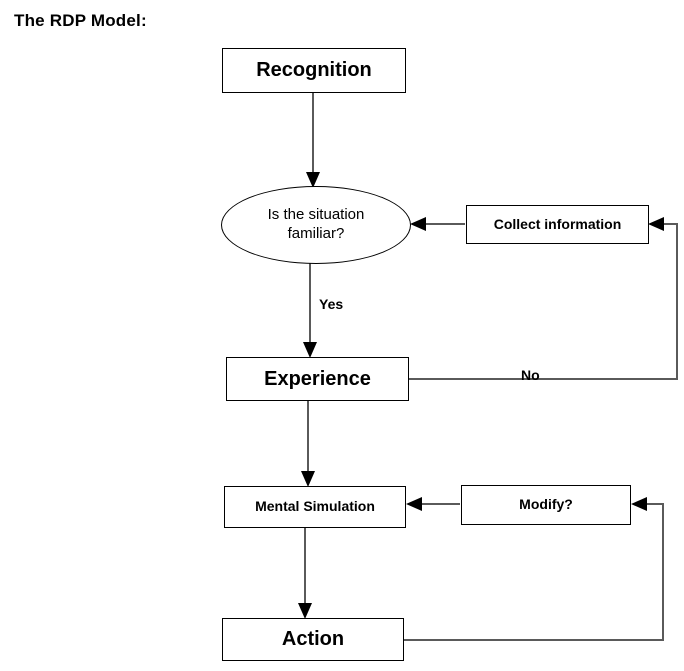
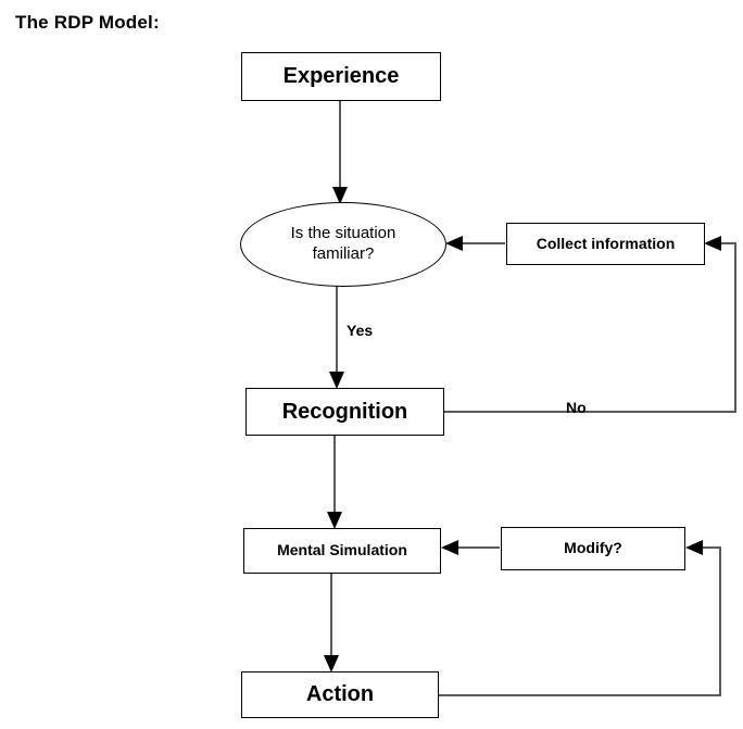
  The RDP Model:
- Recognition
+ Experience
  Is the situation
  familiar?
  Collect information
- Experience
+ Recognition
  Mental Simulation
  Modify?
  Action
  Yes
  No
